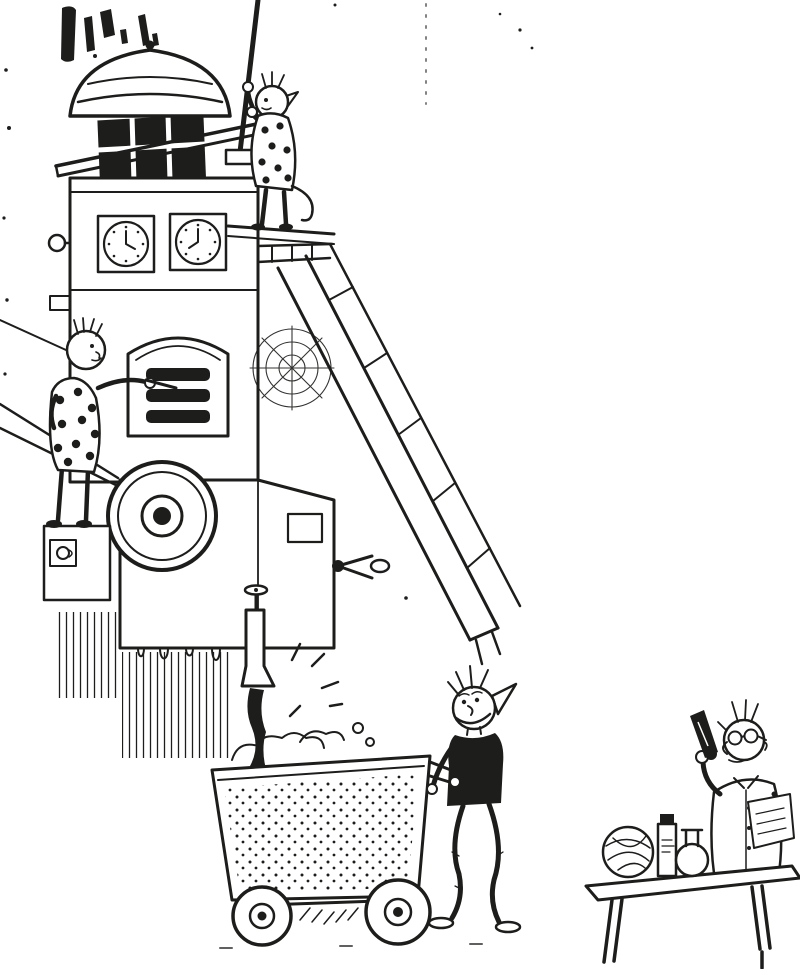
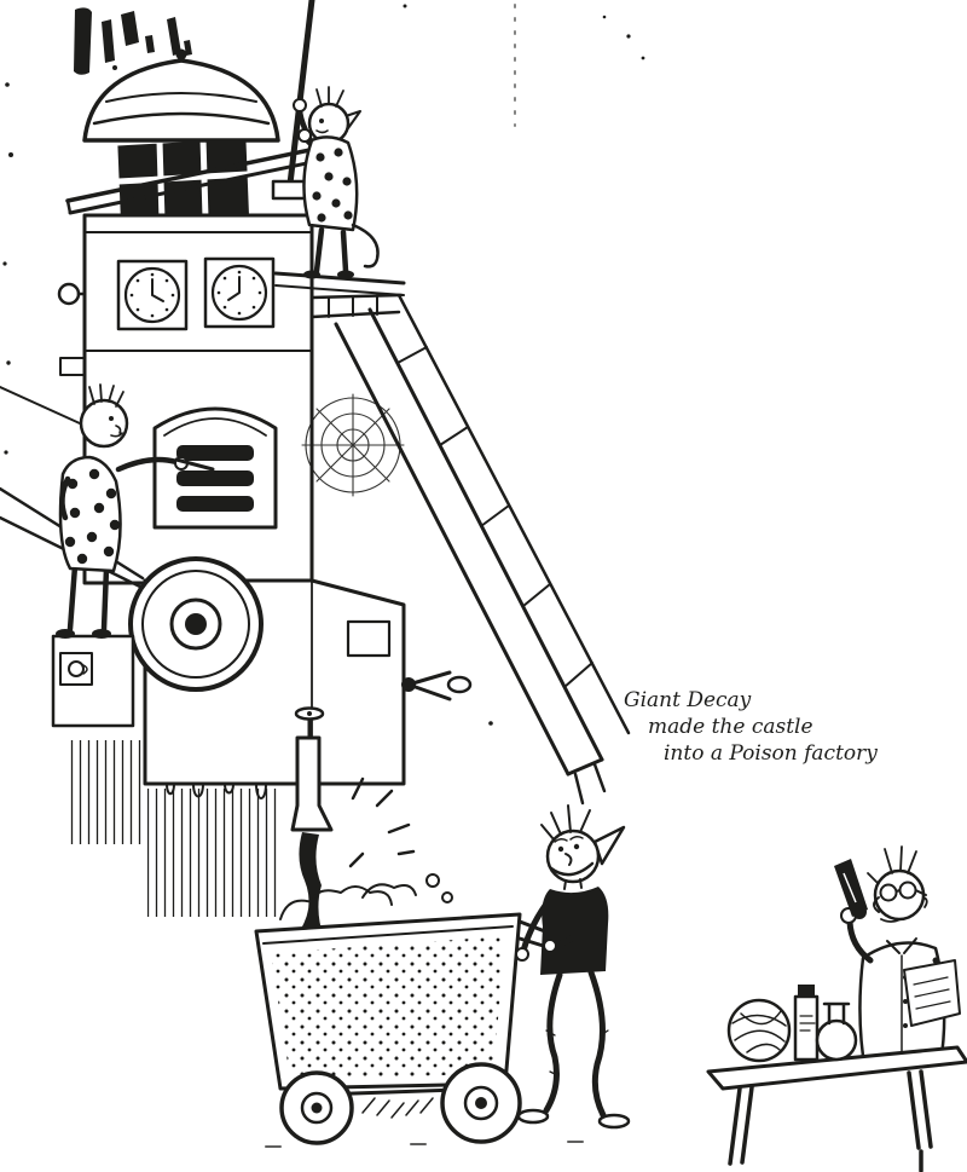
+ Giant Decay
+ made the castle
+ into a Poison factory
